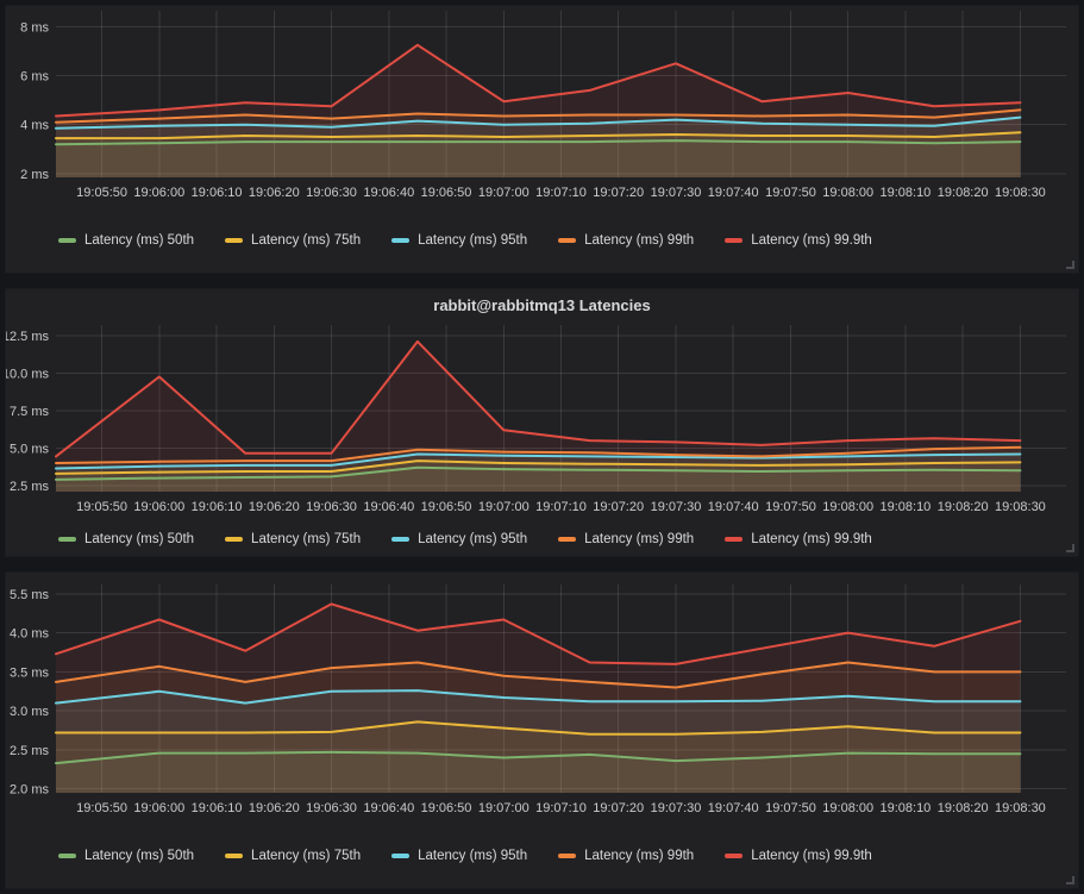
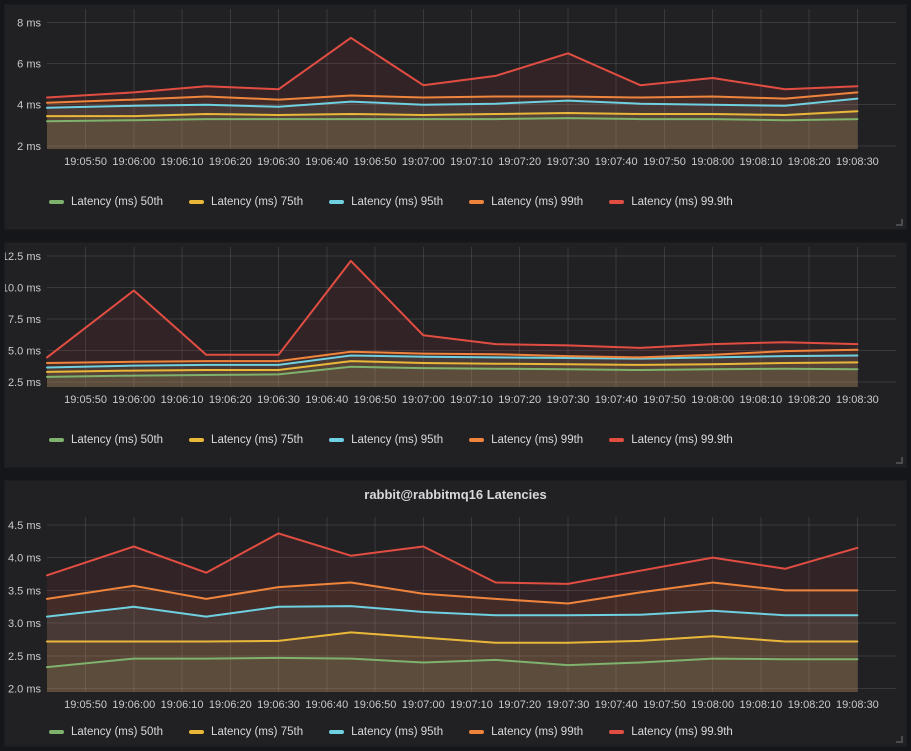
  2 ms
  4 ms
  6 ms
  8 ms
  19:05:50
  19:06:00
  19:06:10
  19:06:20
  19:06:30
  19:06:40
  19:06:50
  19:07:00
  19:07:10
  19:07:20
  19:07:30
  19:07:40
  19:07:50
  19:08:00
  19:08:10
  19:08:20
  19:08:30
  Latency (ms) 50th
  Latency (ms) 75th
  Latency (ms) 95th
  Latency (ms) 99th
  Latency (ms) 99.9th
- rabbit@rabbitmq13 Latencies
  2.5 ms
  5.0 ms
  7.5 ms
  10.0 ms
  12.5 ms
  19:05:50
  19:06:00
  19:06:10
  19:06:20
  19:06:30
  19:06:40
  19:06:50
  19:07:00
  19:07:10
  19:07:20
  19:07:30
  19:07:40
  19:07:50
  19:08:00
  19:08:10
  19:08:20
  19:08:30
  Latency (ms) 50th
  Latency (ms) 75th
  Latency (ms) 95th
  Latency (ms) 99th
  Latency (ms) 99.9th
+ rabbit@rabbitmq16 Latencies
  2.0 ms
  2.5 ms
  3.0 ms
  3.5 ms
  4.0 ms
- 5.5 ms
+ 4.5 ms
  19:05:50
  19:06:00
  19:06:10
  19:06:20
  19:06:30
  19:06:40
  19:06:50
  19:07:00
  19:07:10
  19:07:20
  19:07:30
  19:07:40
  19:07:50
  19:08:00
  19:08:10
  19:08:20
  19:08:30
  Latency (ms) 50th
  Latency (ms) 75th
  Latency (ms) 95th
  Latency (ms) 99th
  Latency (ms) 99.9th
